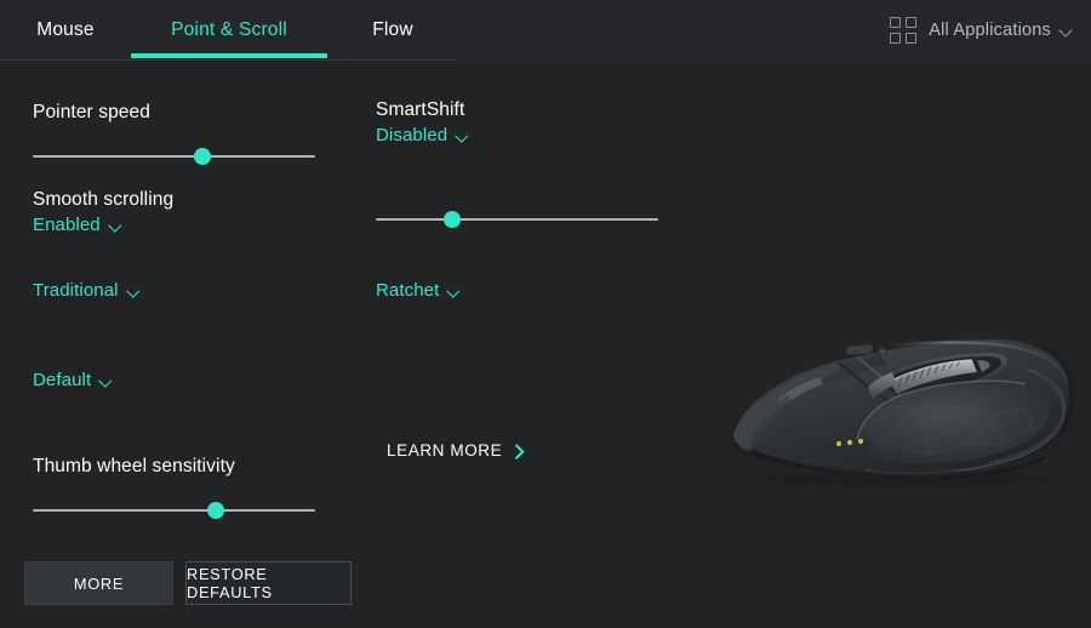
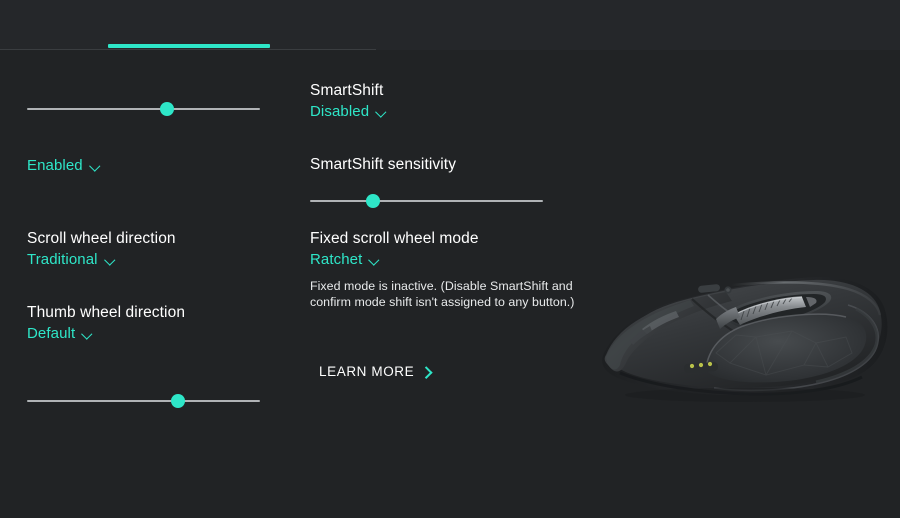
- Mouse
- Point & Scroll
- Flow
- All Applications
- Pointer speed
- Smooth scrolling
  Enabled
+ Scroll wheel direction
  Traditional
+ Thumb wheel direction
  Default
- Thumb wheel sensitivity
  SmartShift
  Disabled
+ SmartShift sensitivity
+ Fixed scroll wheel mode
  Ratchet
+ Fixed mode is inactive. (Disable SmartShift and confirm mode shift isn't assigned to any button.)
  LEARN MORE
- MORE
- RESTORE DEFAULTS
